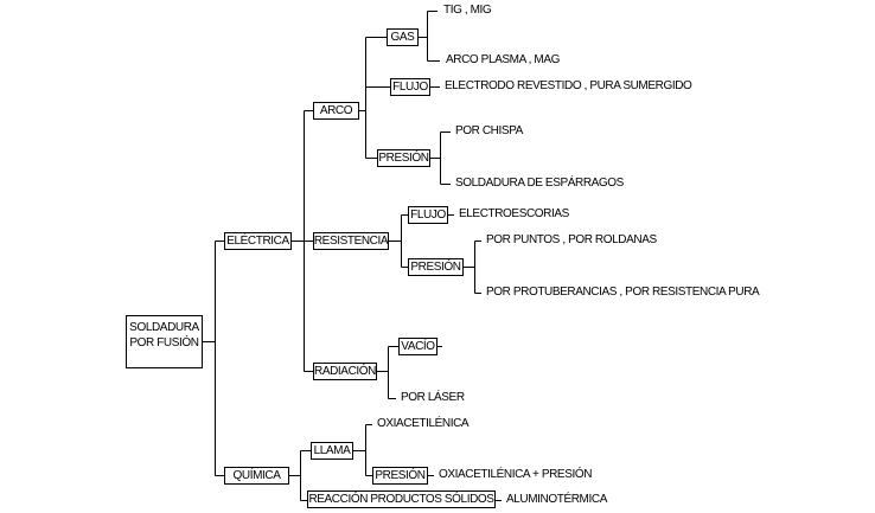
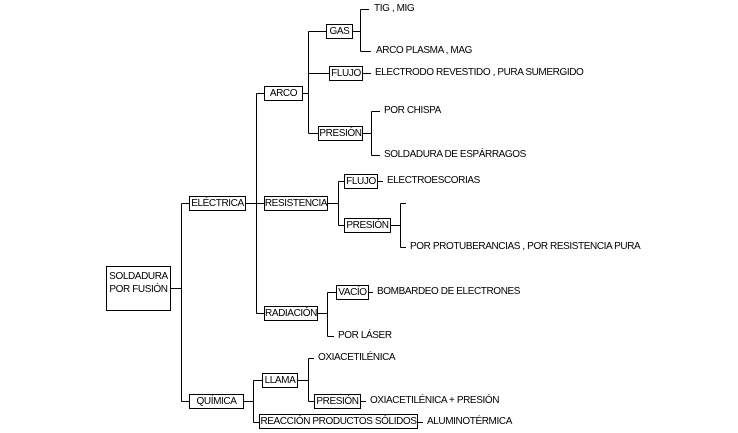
  SOLDADURA POR FUSIÓN
  ELÉCTRICA
  QUÍMICA
  ARCO
  RESISTENCIA
  RADIACIÓN
  GAS
  TIG , MIG
  ARCO PLASMA , MAG
  FLUJO
  ELECTRODO REVESTIDO , PURA SUMERGIDO
  PRESIÓN
  POR CHISPA
  SOLDADURA DE ESPÁRRAGOS
  FLUJO
  ELECTROESCORIAS
  PRESIÓN
- POR PUNTOS , POR ROLDANAS
  POR PROTUBERANCIAS , POR RESISTENCIA PURA
  VACÍO
+ BOMBARDEO DE ELECTRONES
  POR LÁSER
  LLAMA
  OXIACETILÉNICA
  PRESIÓN
  OXIACETILÉNICA + PRESIÓN
  REACCIÓN PRODUCTOS SÓLIDOS
  ALUMINOTÉRMICA
